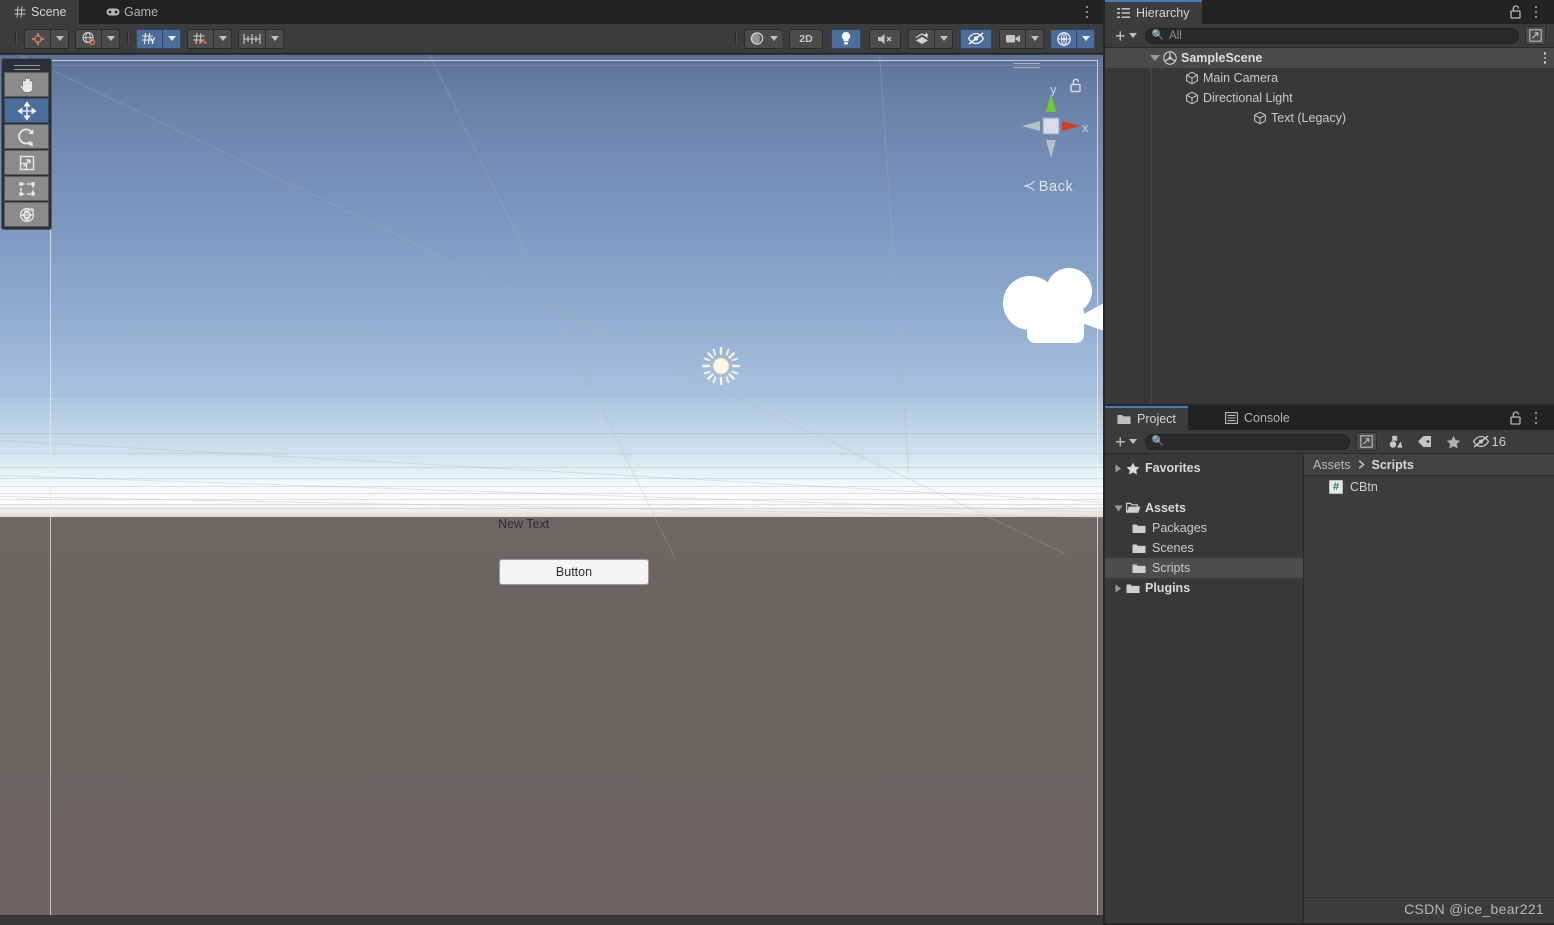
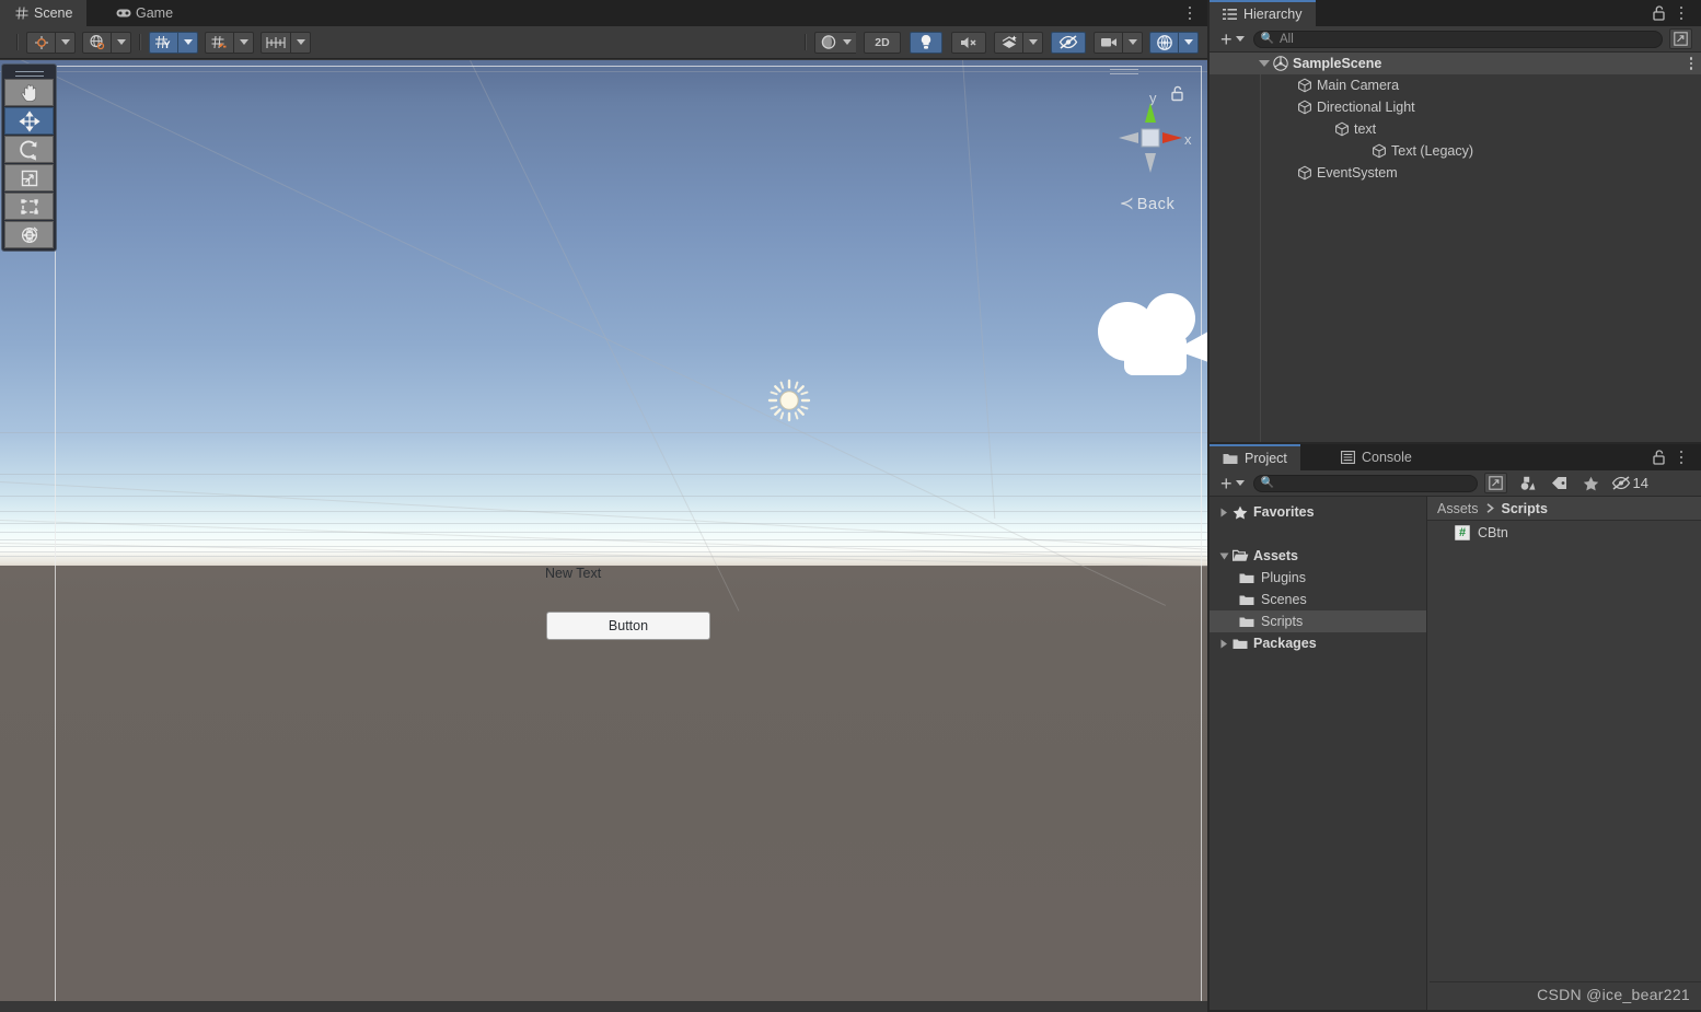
  Scene
  Game
  Y
  2D
  New Text
  Button
  y
  x
  ≺ Back
  Hierarchy
  +
  🔍
  All
  SampleScene
  Main Camera
  Directional Light
+ text
  Text (Legacy)
+ EventSystem
  Project
  Console
  +
  🔍
- 16
+ 14
  Favorites
  Assets
- Packages
+ Plugins
  Scenes
  Scripts
- Plugins
+ Packages
  Assets
  Scripts
  #
  CBtn
  CSDN @ice_bear221
